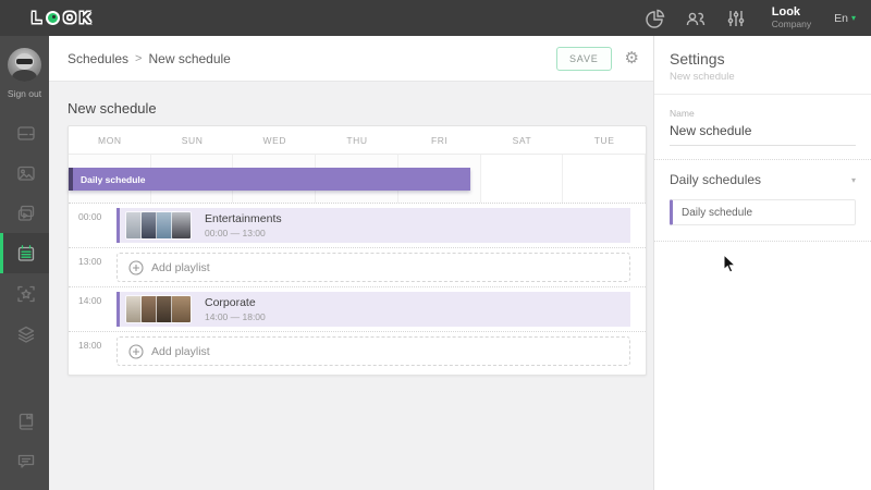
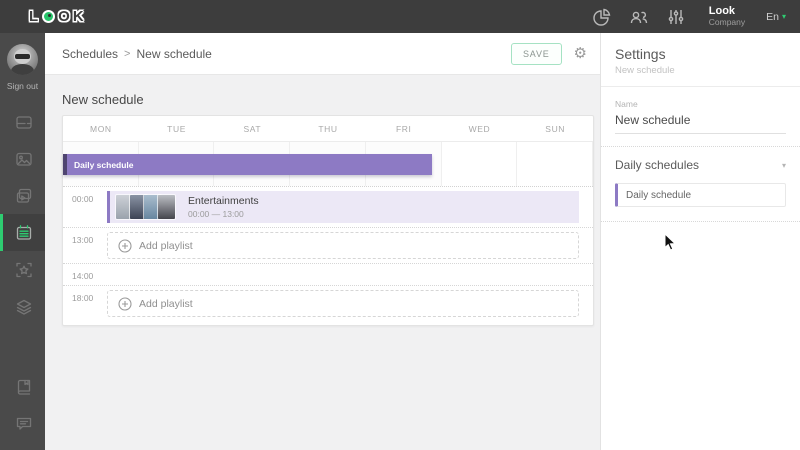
  L
  O
  K
  Look
  Company
  En
  ▾
  Sign out
  Schedules
  >
  New schedule
  SAVE
  ⚙
  New schedule
  MON
- SUN
+ TUE
- WED
+ SAT
  THU
  FRI
- SAT
+ WED
- TUE
+ SUN
  Daily schedule
  00:00
  Entertainments
  00:00 — 13:00
  13:00
  Add playlist
  14:00
- Corporate
- 14:00 — 18:00
  18:00
  Add playlist
  Settings
  New schedule
  Name
  New schedule
  Daily schedules
  ▾
  Daily schedule
